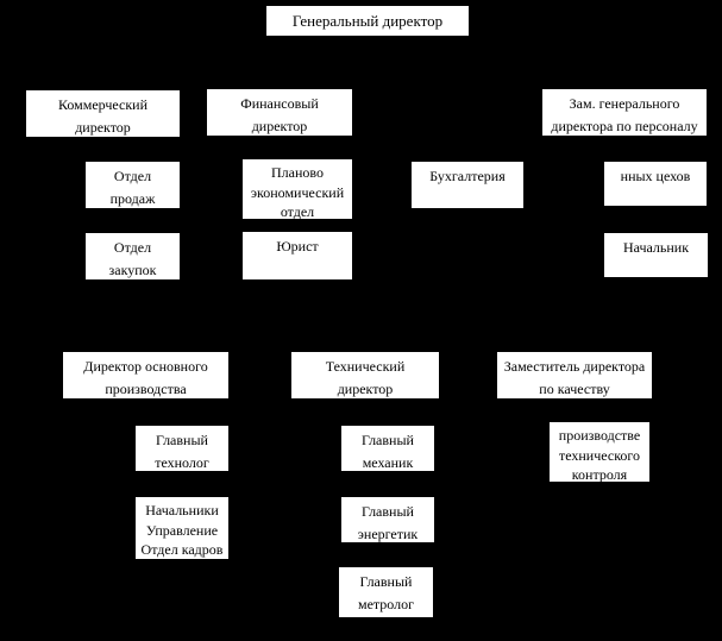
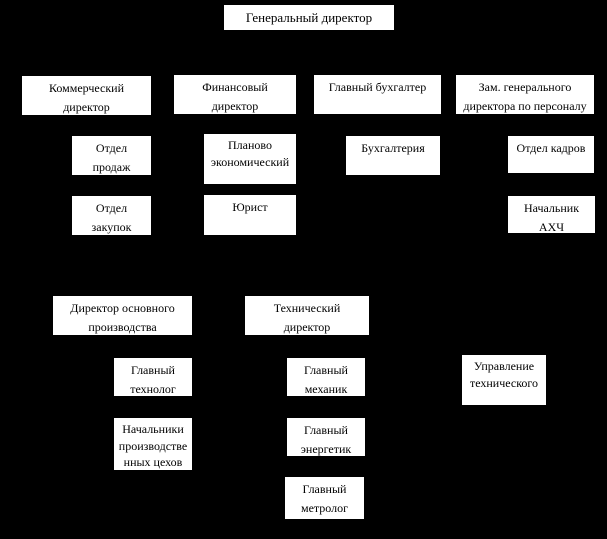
  Генеральный директор
  Коммерческий
  директор
  Финансовый
  директор
+ Главный бухгалтер
  Зам. генерального
  директора по персоналу
  Отдел
  продаж
  Планово
  экономический
- отдел
  Бухгалтерия
- нных цехов
+ Отдел кадров
  Отдел
  закупок
  Юрист
  Начальник
+ АХЧ
  Директор основного
  производства
  Технический
  директор
- Заместитель директора
- по качеству
  Главный
  технолог
  Главный
  механик
- производстве
+ Управление
  технического
- контроля
  Начальники
- Управление
+ производстве
- Отдел кадров
+ нных цехов
  Главный
  энергетик
  Главный
  метролог
